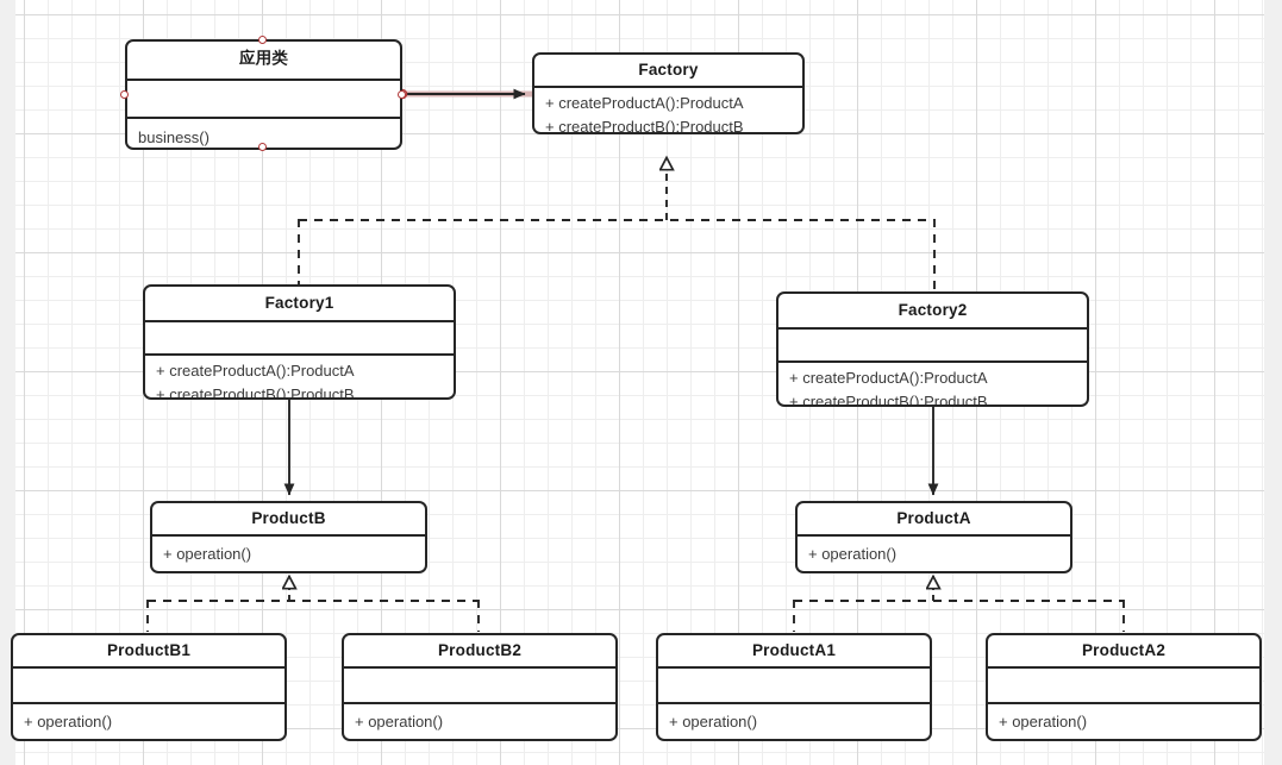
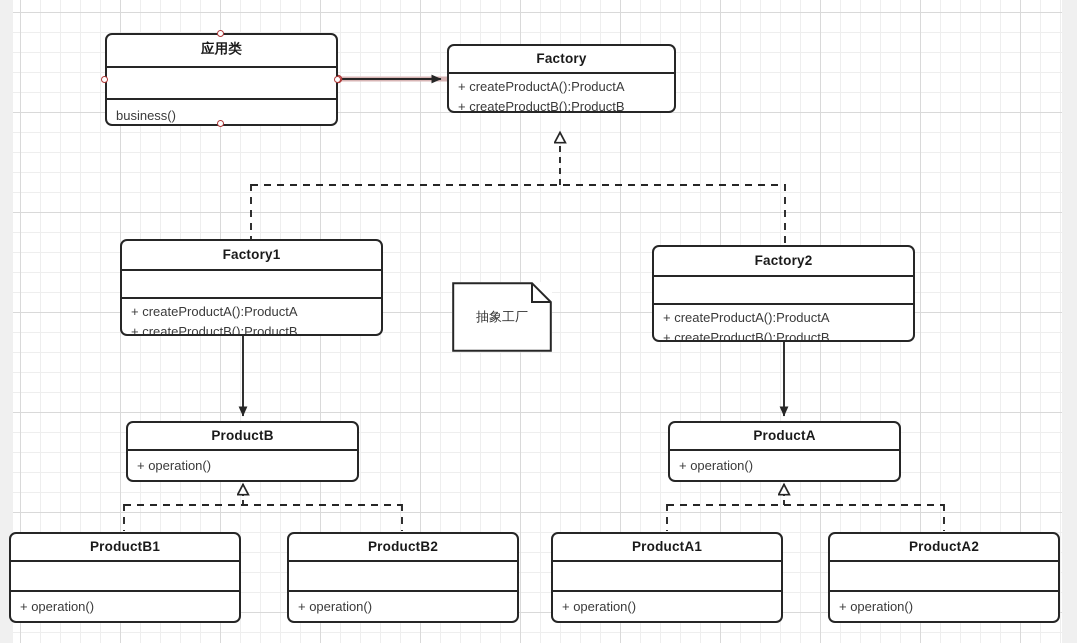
  应用类
  business()
  Factory
  + createProductA():ProductA
  + createProductB():ProductB
  Factory1
  + createProductA():ProductA
  + createProductB():ProductB
  Factory2
  + createProductA():ProductA
  + createProductB():ProductB
+ 抽象工厂
  ProductB
  + operation()
  ProductA
  + operation()
  ProductB1
  + operation()
  ProductB2
  + operation()
  ProductA1
  + operation()
  ProductA2
  + operation()
